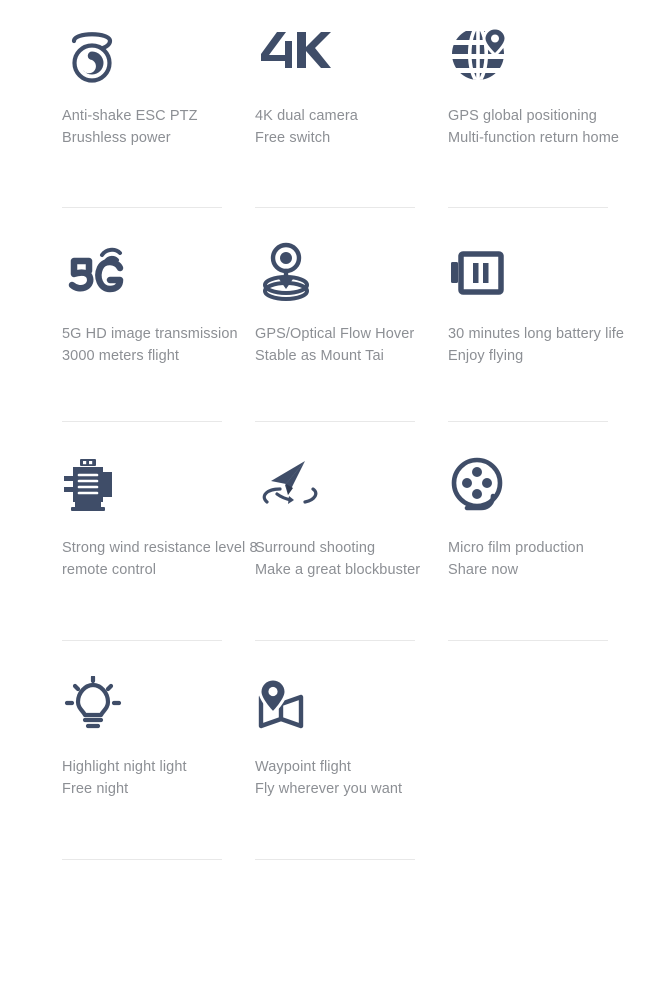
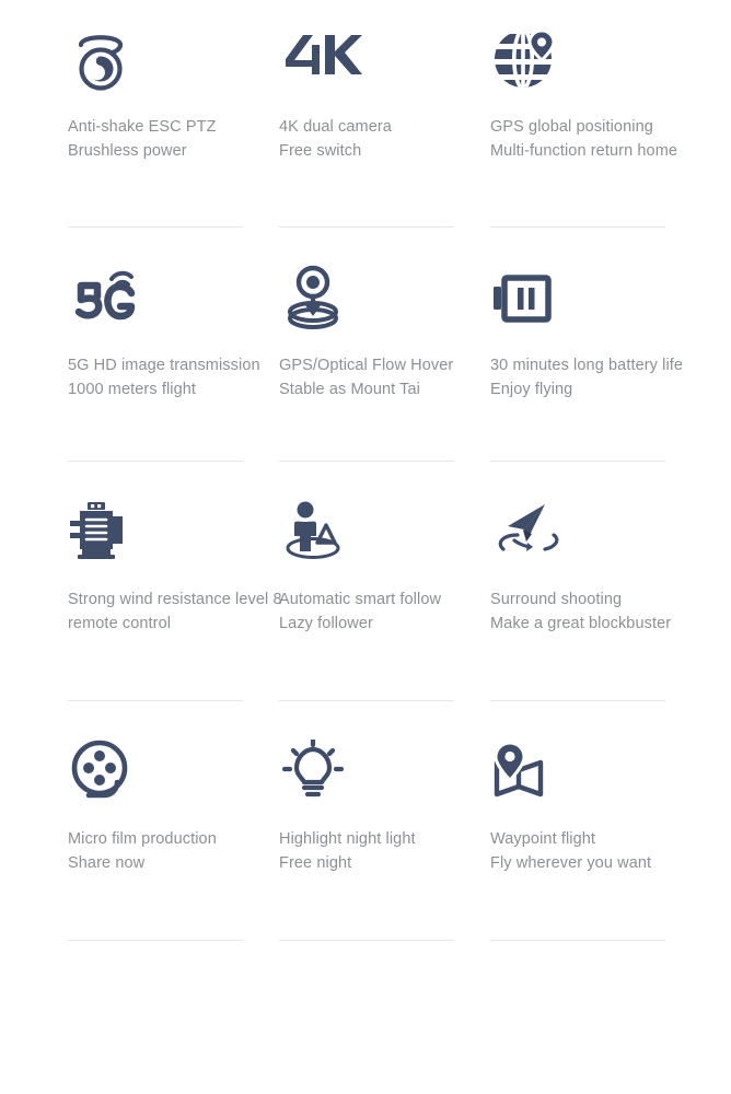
  Anti-shake ESC PTZ
  Brushless power
  4K dual camera
  Free switch
  GPS global positioning
  Multi-function return home
  5G HD image transmission
- 3000 meters flight
+ 1000 meters flight
  GPS/Optical Flow Hover
  Stable as Mount Tai
  30 minutes long battery life
  Enjoy flying
  Strong wind resistance level 8
  remote control
+ Automatic smart follow
+ Lazy follower
  Surround shooting
  Make a great blockbuster
  Micro film production
  Share now
  Highlight night light
  Free night
  Waypoint flight
  Fly wherever you want
